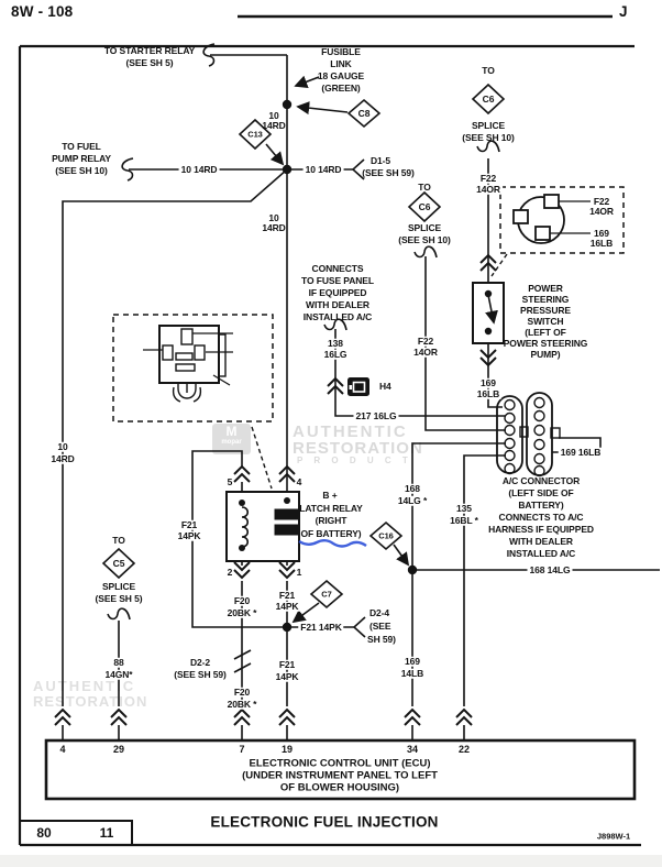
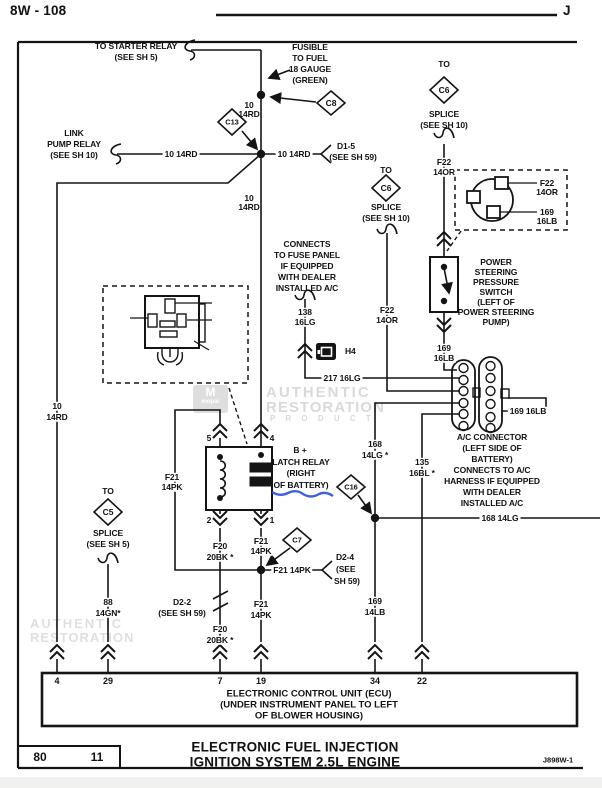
  M
  AUTHENTIC
  RESTORATION
  P R O D U C T
  AUHENTIC
  RESTORATION
  8W - 108
  J
  TO STARTER RELAY
  (SEE SH 5)
  FUSIBLE
- LINK
+ TO FUEL
  18 GAUGE
  (GREEN)
  TO
  C6
  SPLICE
  (SEE SH 10)
  C8
  10
  14RD
  C13
- TO FUEL
+ LINK
  PUMP RELAY
  (SEE SH 10)
  10 14RD
  10 14RD
  D1-5
  (SEE SH 59)
  10
  14RD
  TO
  C6
  SPLICE
  (SEE SH 10)
  F22
  14OR
  F22
  14OR
  169
  16LB
  POWER
  STEERING
  PRESSURE
  SWITCH
  (LEFT OF
  POWER STEERING
  PUMP)
  CONNECTS
  TO FUSE PANEL
  IF EQUIPPED
  WITH DEALER
  INSTALLED A/C
  138
  16LG
  H4
  217 16LG
  F22
  14OR
  169
  16LB
  169 16LB
  A/C CONNECTOR
  (LEFT SIDE OF
  BATTERY)
  CONNECTS TO A/C
  HARNESS IF EQUIPPED
  WITH DEALER
  INSTALLED A/C
  168
  14LG *
  135
  16BL *
  C16
  B +
  LATCH RELAY
  (RIGHT
  OF BATTERY)
  5
  4
  F21
  14PK
  2
  1
  F20
  20BK *
  F21
  14PK
  C7
  F21 14PK
  D2-4
  (SEE
  SH 59)
  D2-2
  (SEE SH 59)
  F20
  20BK *
  TO
  C5
  SPLICE
  (SEE SH 5)
  88
  14GN*
  10
  14RD
  F21
  14PK
  169
  14LB
  168 14LG
  4
  29
  7
  19
  34
  22
  ELECTRONIC CONTROL UNIT (ECU)
  (UNDER INSTRUMENT PANEL TO LEFT
  OF BLOWER HOUSING)
  80
  11
  ELECTRONIC FUEL INJECTION
+ IGNITION SYSTEM 2.5L ENGINE
  J898W-1
